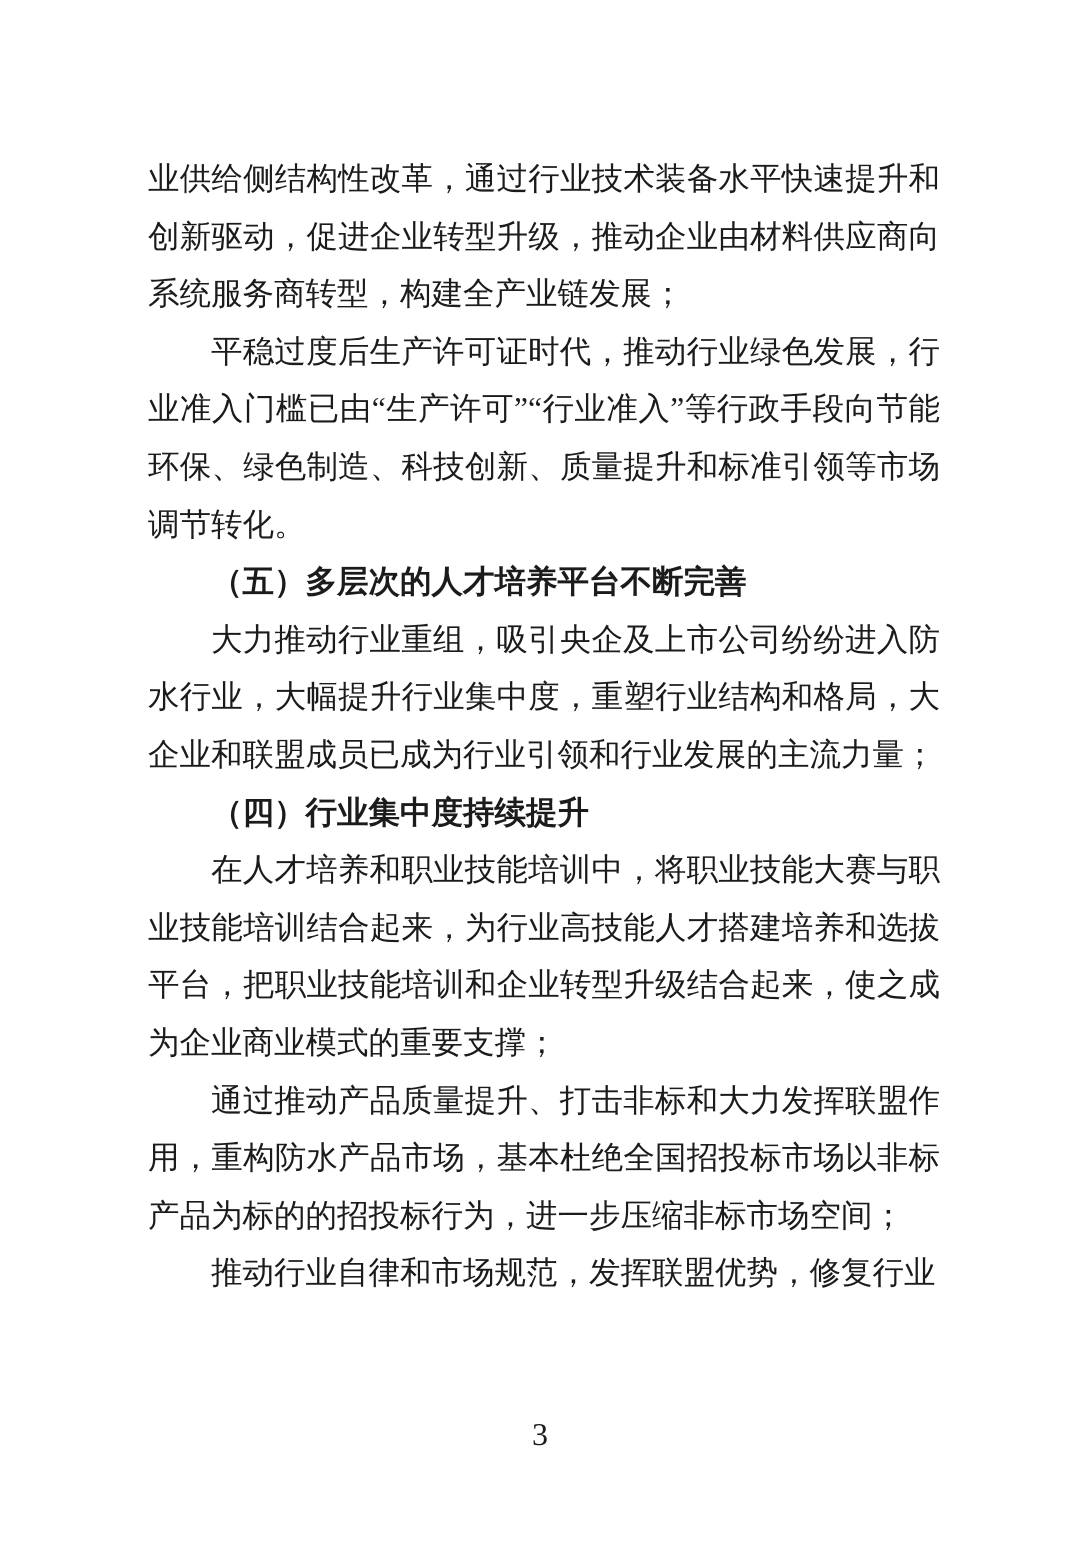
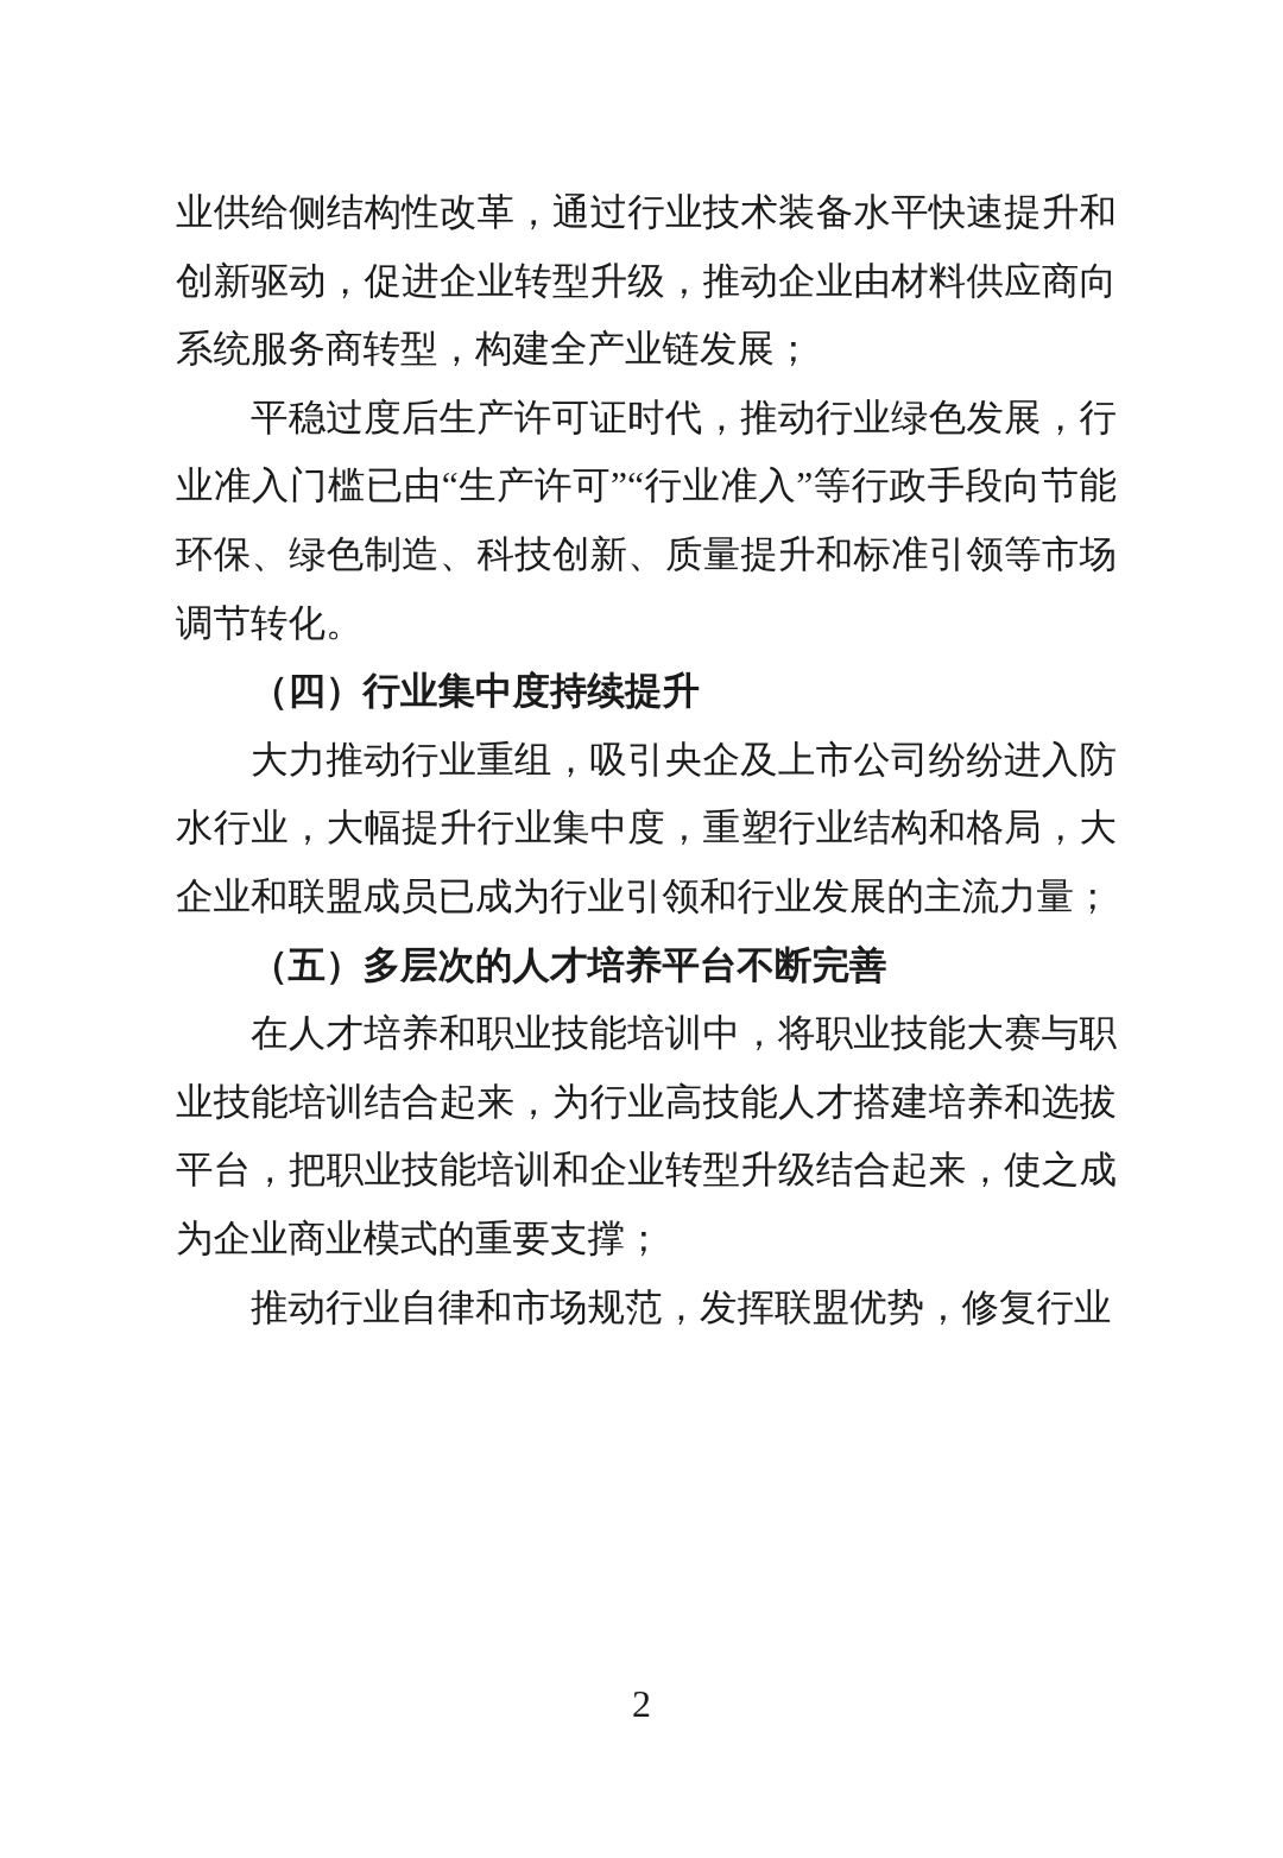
  业供给侧结构性改革，通过行业技术装备水平快速提升和创新驱动，促进企业转型升级，推动企业由材料供应商向系统服务商转型，构建全产业链发展；
  平稳过度后生产许可证时代，推动行业绿色发展，行业准入门槛已由“生产许可”“行业准入”等行政手段向节能环保、绿色制造、科技创新、质量提升和标准引领等市场调节转化。
- （五）多层次的人才培养平台不断完善
+ （四）行业集中度持续提升
  大力推动行业重组，吸引央企及上市公司纷纷进入防水行业，大幅提升行业集中度，重塑行业结构和格局，大企业和联盟成员已成为行业引领和行业发展的主流力量；
- （四）行业集中度持续提升
+ （五）多层次的人才培养平台不断完善
  在人才培养和职业技能培训中，将职业技能大赛与职业技能培训结合起来，为行业高技能人才搭建培养和选拔平台，把职业技能培训和企业转型升级结合起来，使之成为企业商业模式的重要支撑；
- 通过推动产品质量提升、打击非标和大力发挥联盟作用，重构防水产品市场，基本杜绝全国招投标市场以非标产品为标的的招投标行为，进一步压缩非标市场空间；
  推动行业自律和市场规范，发挥联盟优势，修复行业
- 3
+ 2
